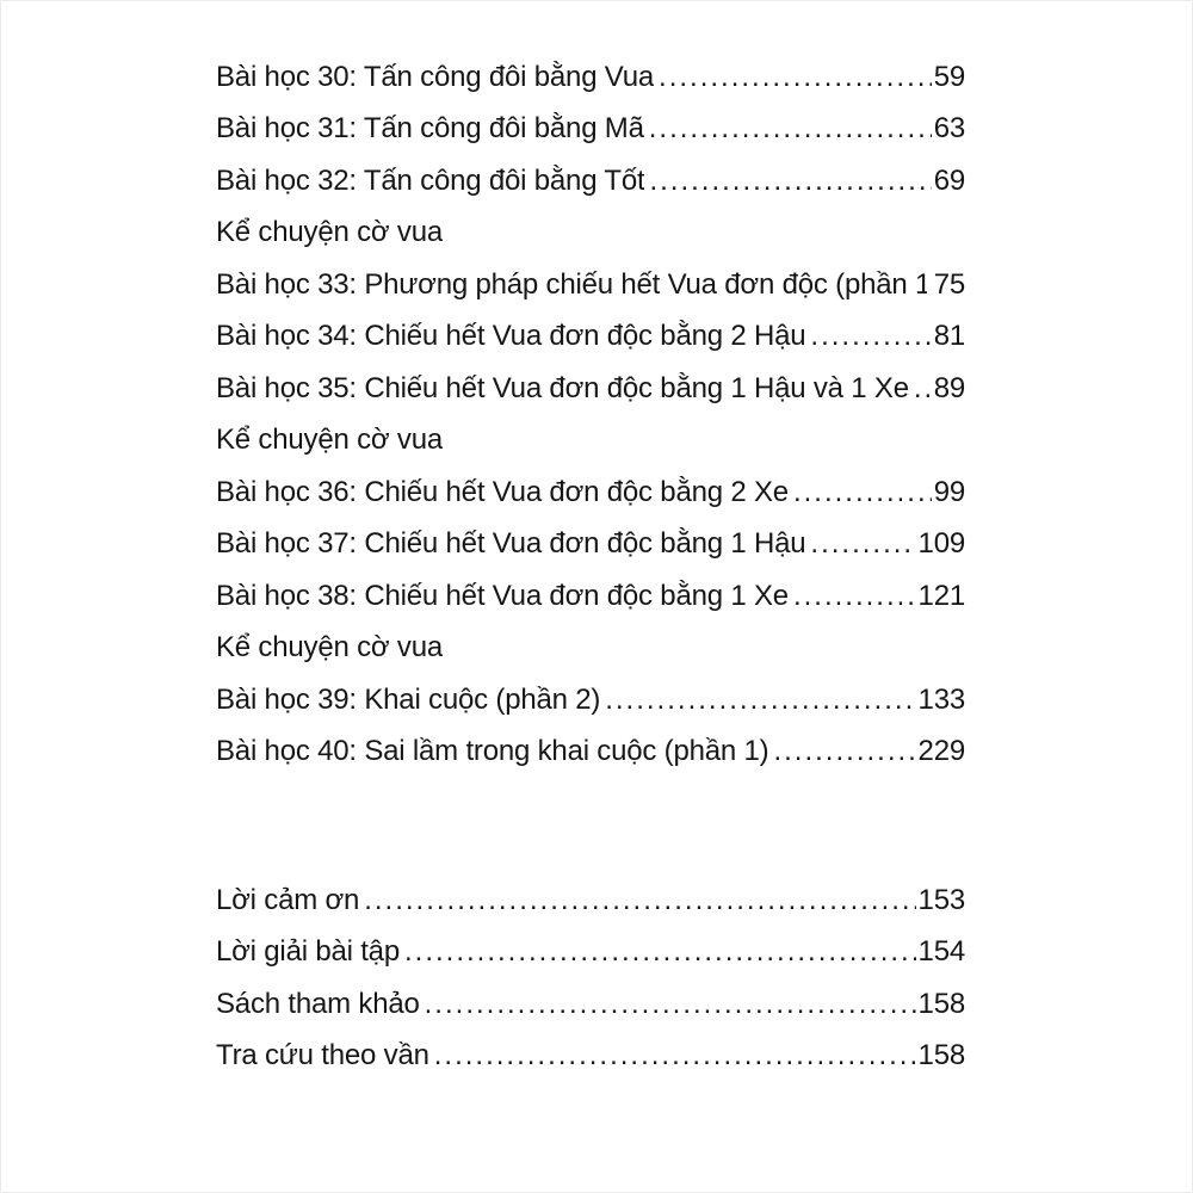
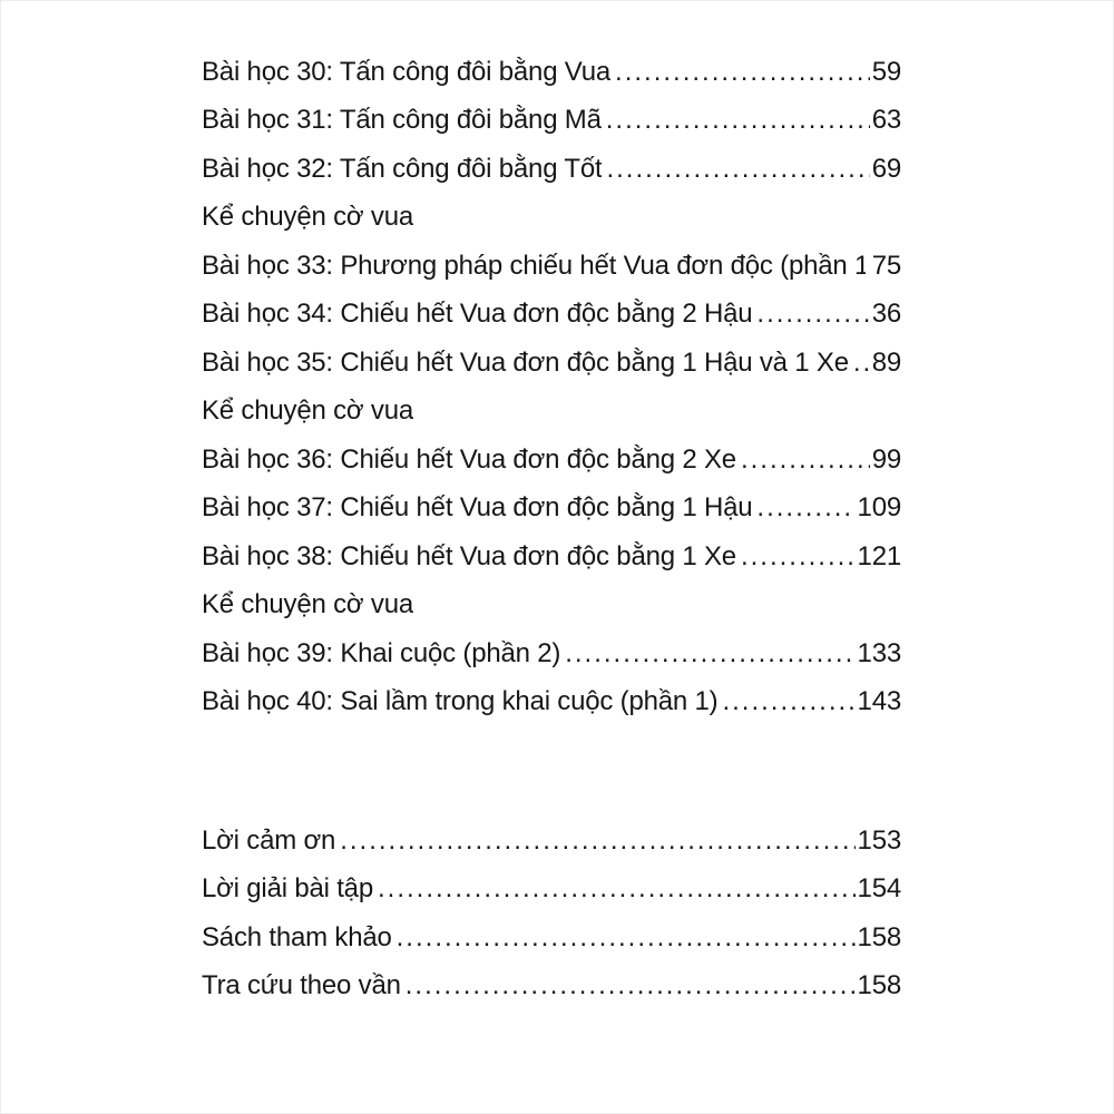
  Bài học 30: Tấn công đôi bằng Vua
  59
  Bài học 31: Tấn công đôi bằng Mã
  63
  Bài học 32: Tấn công đôi bằng Tốt
  69
  Kể chuyện cờ vua
  Bài học 33: Phương pháp chiếu hết Vua đơn độc (phần 1
  75
  Bài học 34: Chiếu hết Vua đơn độc bằng 2 Hậu
- 81
+ 36
  Bài học 35: Chiếu hết Vua đơn độc bằng 1 Hậu và 1 Xe
  89
  Kể chuyện cờ vua
  Bài học 36: Chiếu hết Vua đơn độc bằng 2 Xe
  99
  Bài học 37: Chiếu hết Vua đơn độc bằng 1 Hậu
  109
  Bài học 38: Chiếu hết Vua đơn độc bằng 1 Xe
  121
  Kể chuyện cờ vua
  Bài học 39: Khai cuộc (phần 2)
  133
  Bài học 40: Sai lầm trong khai cuộc (phần 1)
- 229
+ 143
  Lời cảm ơn
  153
  Lời giải bài tập
  154
  Sách tham khảo
  158
  Tra cứu theo vần
  158
